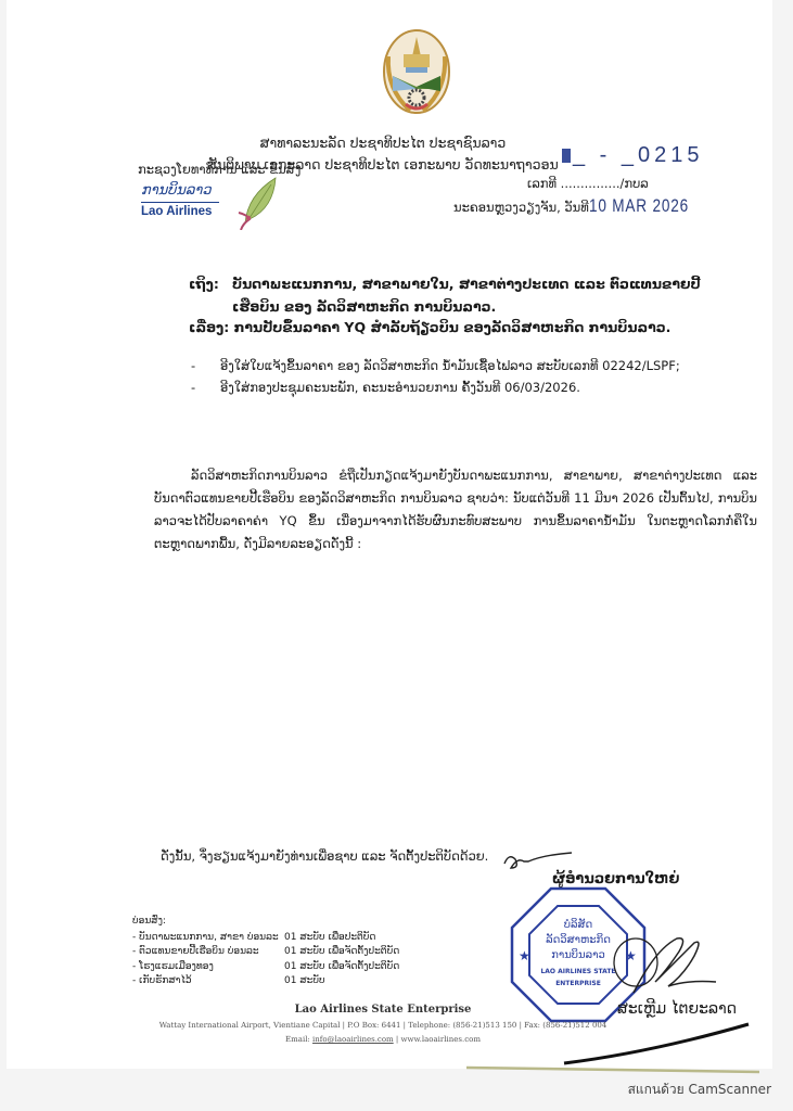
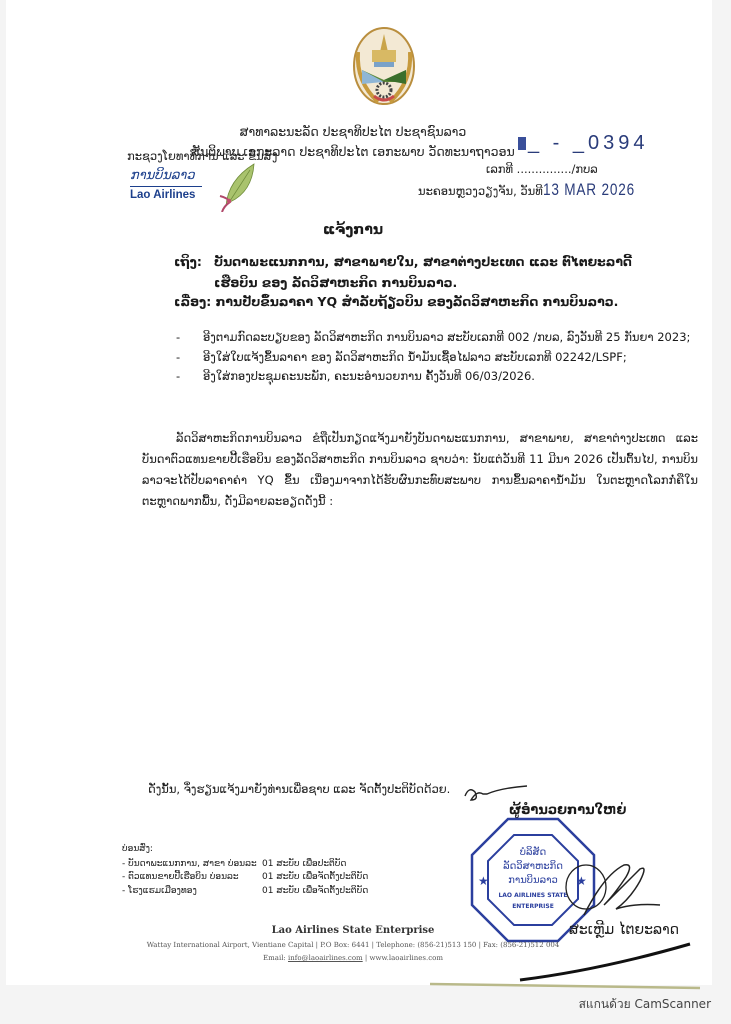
  ສາທາລະນະລັດ ປະຊາທິປະໄຕ ປະຊາຊົນລາວ
  ສັນຕິພາບ ເອກະລາດ ປະຊາທິປະໄຕ ເອກະພາບ ວັດທະນາຖາວອນ
  ກະຊວງໂຍທາທິການ ແລະ ຂົນສົ່ງ
  ການບິນລາວ
  Lao Airlines
- _ - _0215
+ _ - _0394
  ເລກທີ .............../ກບລ
- ນະຄອນຫຼວງວຽງຈັນ, ວັນທີ10 MAR 2026
+ ນະຄອນຫຼວງວຽງຈັນ, ວັນທີ13 MAR 2026
+ ແຈ້ງການ
- ເຖິງ: ບັນດາພະແນກການ, ສາຂາພາຍໃນ, ສາຂາຕ່າງປະເທດ ແລະ ຕົວແທນຂາຍປີ້
+ ເຖິງ: ບັນດາພະແນກການ, ສາຂາພາຍໃນ, ສາຂາຕ່າງປະເທດ ແລະ ຕົໄຕຍະລາດີ້
  ເຮືອບິນ ຂອງ ລັດວິສາຫະກິດ ການບິນລາວ.
  ເລື່ອງ: ການປັບຂຶ້ນລາຄາ YQ ສຳລັບຖ້ຽວບິນ ຂອງລັດວິສາຫະກິດ ການບິນລາວ.
+ ອີງຕາມກົດລະບຽບຂອງ ລັດວິສາຫະກິດ ການບິນລາວ ສະບັບເລກທີ 002 /ກບລ, ລົງວັນທີ 25 ກັນຍາ 2023;
  ອີງໃສ່ໃບແຈ້ງຂຶ້ນລາຄາ ຂອງ ລັດວິສາຫະກິດ ນ້ຳມັນເຊື້ອໄຟລາວ ສະບັບເລກທີ 02242/LSPF;
  ອີງໃສ່ກອງປະຊຸມຄະນະພັກ, ຄະນະອຳນວຍການ ຄັ້ງວັນທີ 06/03/2026.
  ລັດວິສາຫະກິດການບິນລາວ ຂໍຖືເປັນກຽດແຈ້ງມາຍັງບັນດາພະແນກການ, ສາຂາພາຍ, ສາຂາຕ່າງປະເທດ ແລະ ບັນດາຕົວແທນຂາຍປີ້ເຮືອບິນ ຂອງລັດວິສາຫະກິດ ການບິນລາວ ຊາບວ່າ: ນັບແຕ່ວັນທີ 11 ມີນາ 2026 ເປັນຕົ້ນໄປ, ການບິນລາວຈະໄດ້ປັບລາຄາຄ່າ YQ ຂຶ້ນ ເນື່ອງມາຈາກໄດ້ຮັບຜົນກະທົບສະພາບ ການຂຶ້ນລາຄານ້ຳມັນ ໃນຕະຫຼາດໂລກກໍ່ຄືໃນຕະຫຼາດພາກພື້ນ, ດັ່ງມີລາຍລະອຽດດັ່ງນີ້ :
  ດັ່ງນັ້ນ, ຈຶ່ງຮຽນແຈ້ງມາຍັງທ່ານເພື່ອຊາບ ແລະ ຈັດຕັ້ງປະຕິບັດດ້ວຍ.
  ຜູ້ອຳນວຍການໃຫຍ່
  ບ່ອນສົ່ງ:
  - ບັນດາພະແນກການ, ສາຂາ ບ່ອນລະ
  01 ສະບັບ ເພື່ອປະຕິບັດ
  - ຕົວແທນຂາຍປີ້ເຮືອບິນ ບ່ອນລະ
  01 ສະບັບ ເພື່ອຈັດຕັ້ງປະຕິບັດ
  - ໂຮງແຮມເມືອງທອງ
  01 ສະບັບ ເພື່ອຈັດຕັ້ງປະຕິບັດ
- - ເກັບຮັກສາໄວ້
- 01 ສະບັບ
  ★
  ★
  ບໍລິສັດ
  ລັດວິສາຫະກິດ
  ການບິນລາວ
  ສະເຫຼີມ ໄຕຍະລາດ
  Lao Airlines State Enterprise
  Wattay International Airport, Vientiane Capital | P.O Box: 6441 | Telephone: (856-21)513 150 | Fax: (856-21)512 004
  Email: info@laoairlines.com | www.laoairlines.com
  สแกนด้วย CamScanner
